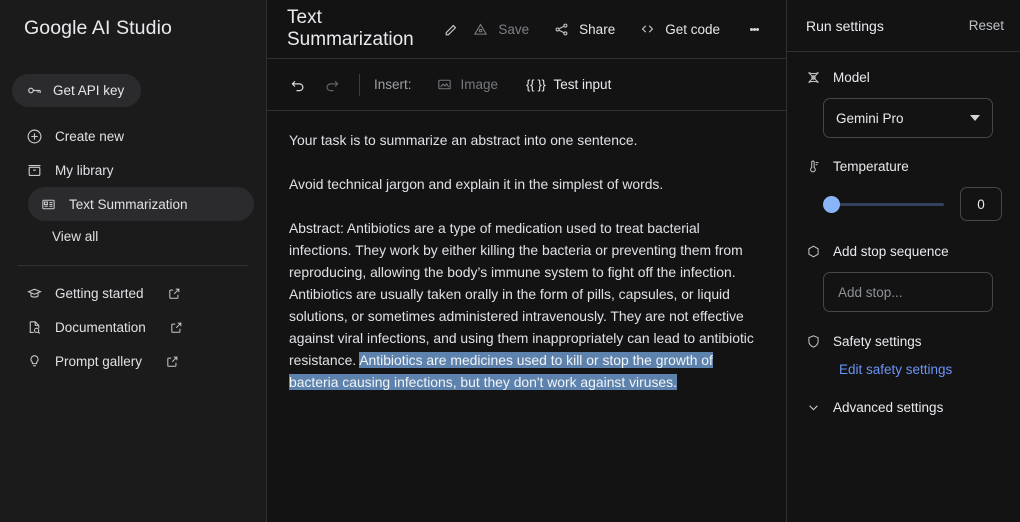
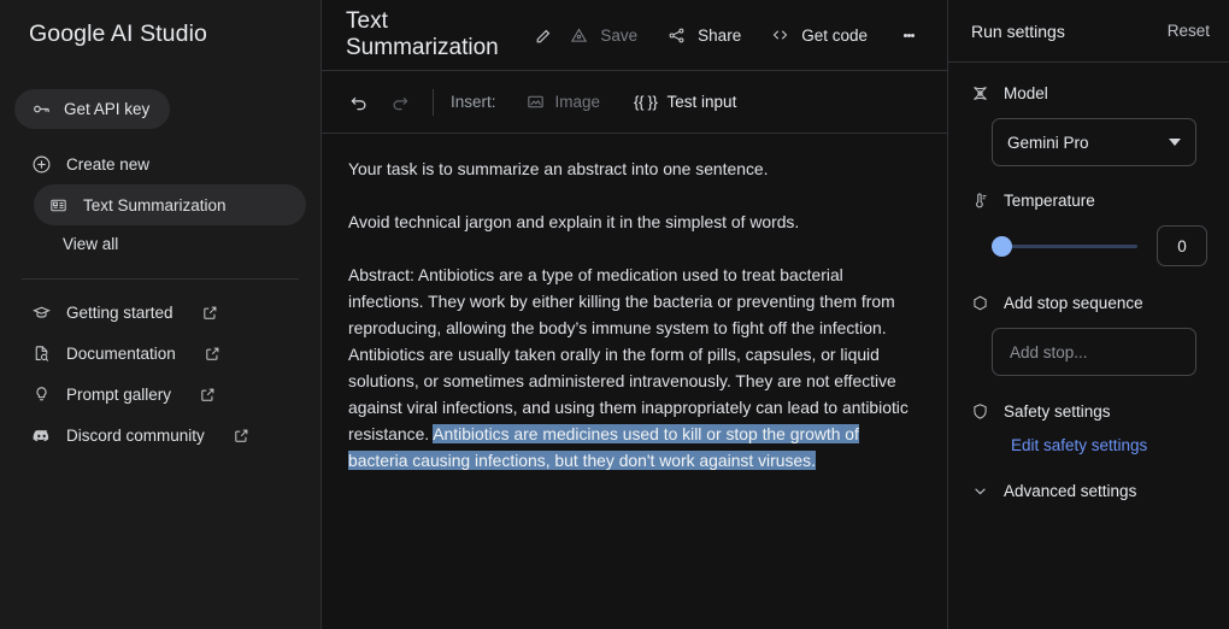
  Google AI Studio
  Get API key
  Create new
- My library
  Text Summarization
  View all
  Getting started
  Documentation
  Prompt gallery
+ Discord community
  Text Summarization
  Save
  Share
  Get code
  Insert:
  Image
  {{ }}
  Test input
  Your task is to summarize an abstract into one sentence.
  Avoid technical jargon and explain it in the simplest of words.
  Abstract: Antibiotics are a type of medication used to treat bacterial infections. They work by either killing the bacteria or preventing them from reproducing, allowing the body’s immune system to fight off the infection. Antibiotics are usually taken orally in the form of pills, capsules, or liquid solutions, or sometimes administered intravenously. They are not effective against viral infections, and using them inappropriately can lead to antibiotic resistance. Antibiotics are medicines used to kill or stop the growth of bacteria causing infections, but they don't work against viruses.
  Run settings
  Reset
  Model
  Gemini Pro
  Temperature
  0
  Add stop sequence
  Add stop...
  Safety settings
  Edit safety settings
  Advanced settings
